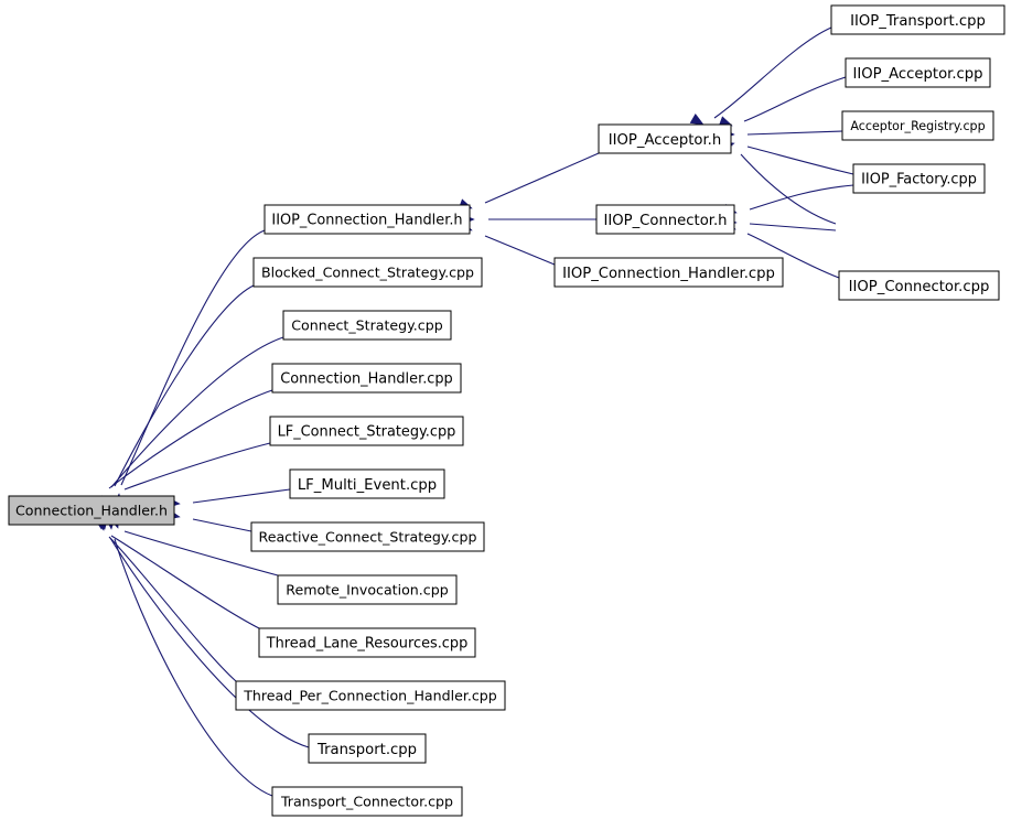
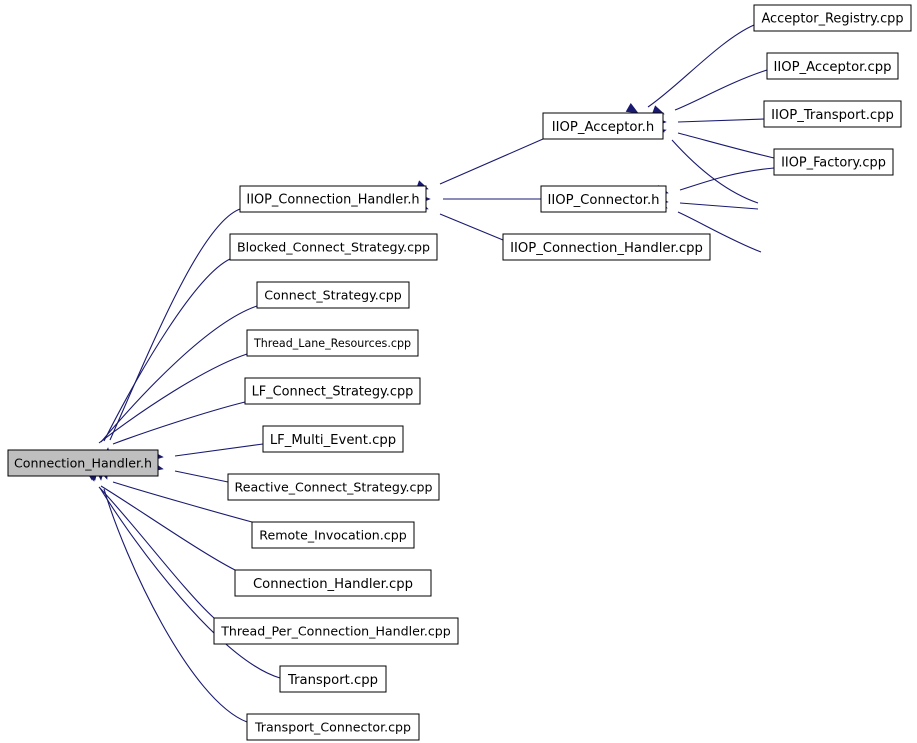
  Connection_Handler.h
  IIOP_Connection_Handler.h
  Blocked_Connect_Strategy.cpp
  Connect_Strategy.cpp
- Connection_Handler.cpp
+ Thread_Lane_Resources.cpp
  LF_Connect_Strategy.cpp
  LF_Multi_Event.cpp
  Reactive_Connect_Strategy.cpp
  Remote_Invocation.cpp
- Thread_Lane_Resources.cpp
+ Connection_Handler.cpp
  Thread_Per_Connection_Handler.cpp
  Transport.cpp
  Transport_Connector.cpp
  IIOP_Acceptor.h
  IIOP_Connector.h
  IIOP_Connection_Handler.cpp
- IIOP_Transport.cpp
+ Acceptor_Registry.cpp
  IIOP_Acceptor.cpp
- Acceptor_Registry.cpp
+ IIOP_Transport.cpp
  IIOP_Factory.cpp
- IIOP_Connector.cpp
